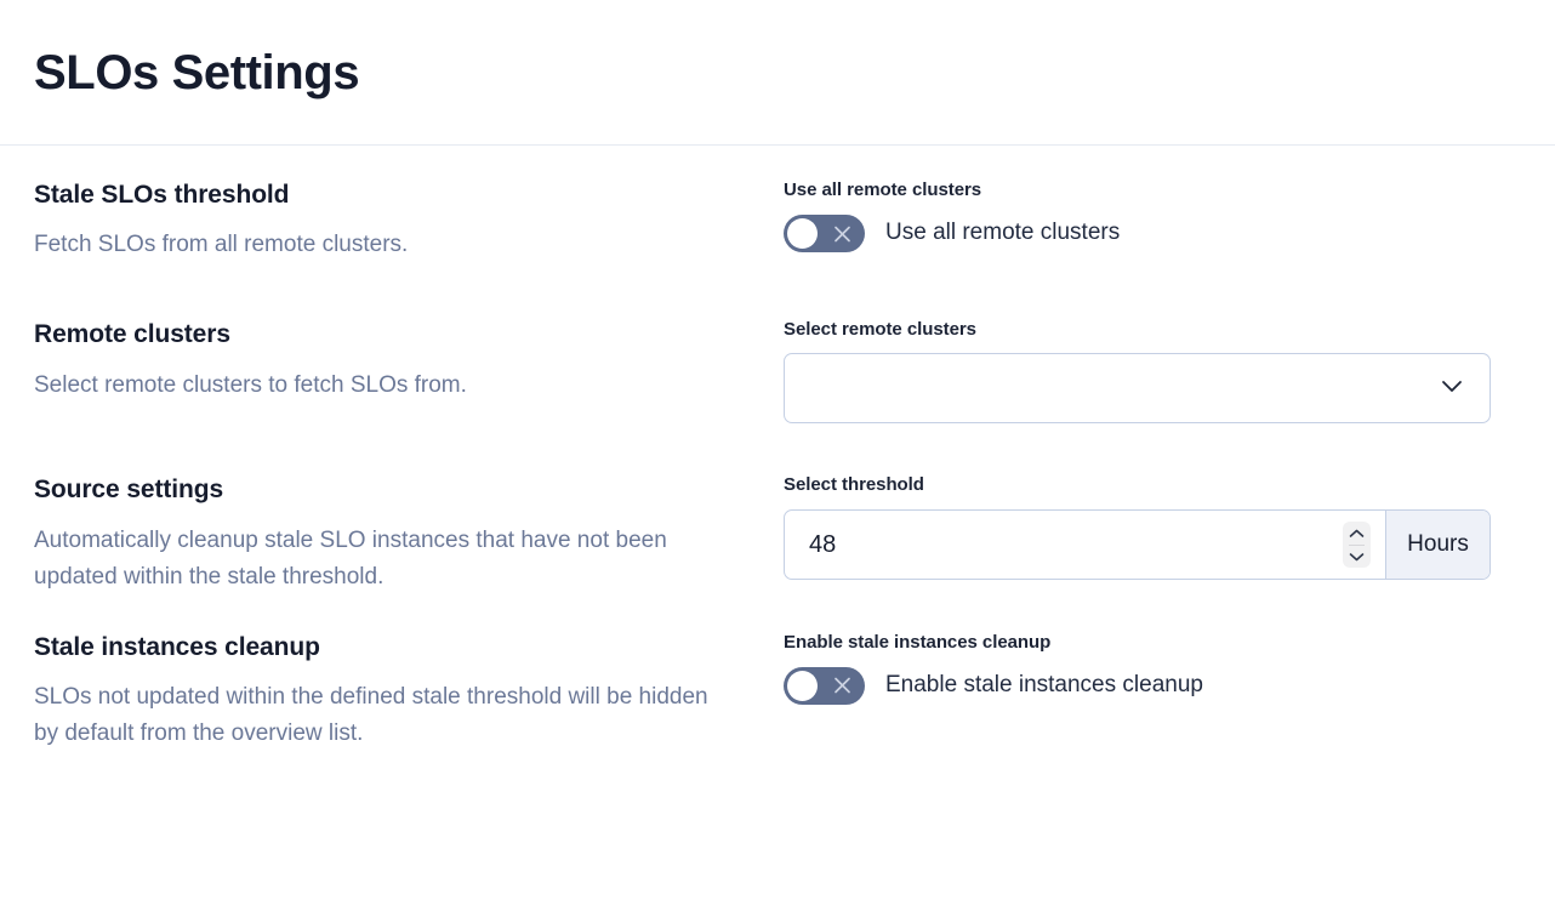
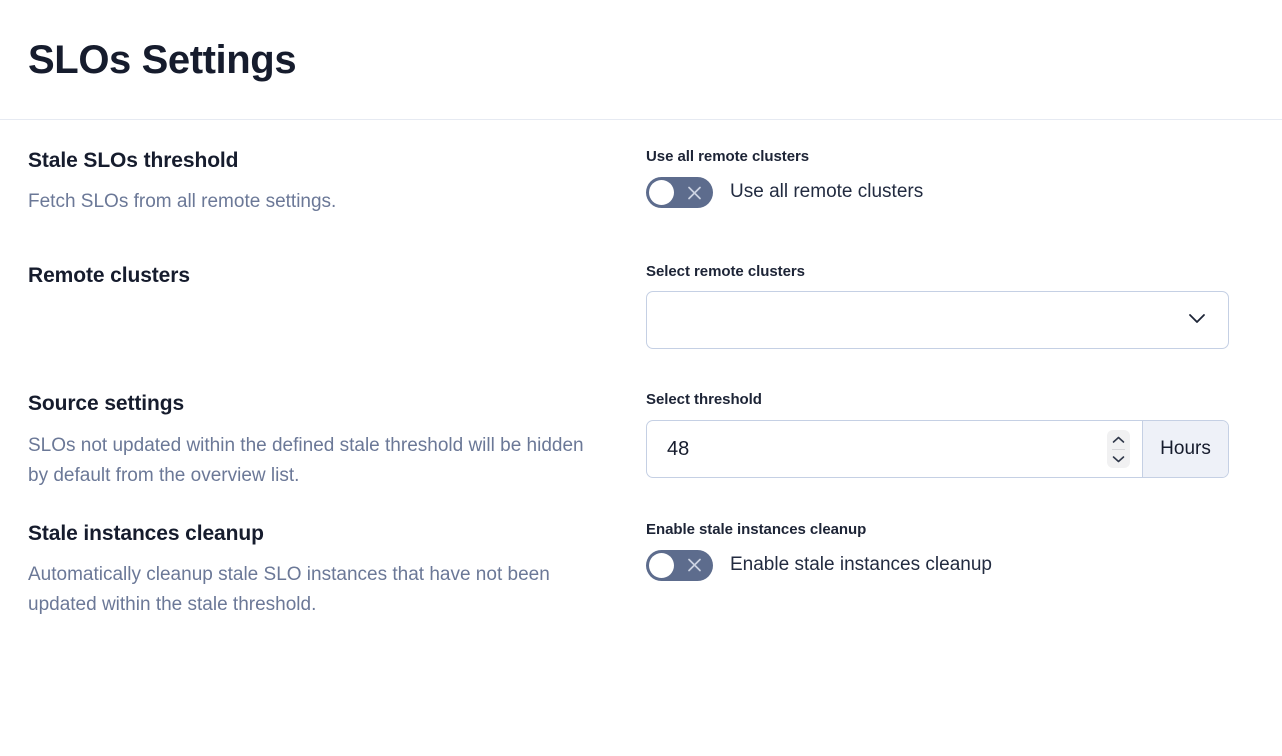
  SLOs Settings
  Stale SLOs threshold
- Fetch SLOs from all remote clusters.
+ Fetch SLOs from all remote settings.
  Use all remote clusters
  Use all remote clusters
  Remote clusters
- Select remote clusters to fetch SLOs from.
  Select remote clusters
  Source settings
- Automatically cleanup stale SLO instances that have not been updated within the stale threshold.
+ SLOs not updated within the defined stale threshold will be hidden by default from the overview list.
  Select threshold
  48
  Hours
  Stale instances cleanup
- SLOs not updated within the defined stale threshold will be hidden by default from the overview list.
+ Automatically cleanup stale SLO instances that have not been updated within the stale threshold.
  Enable stale instances cleanup
  Enable stale instances cleanup
